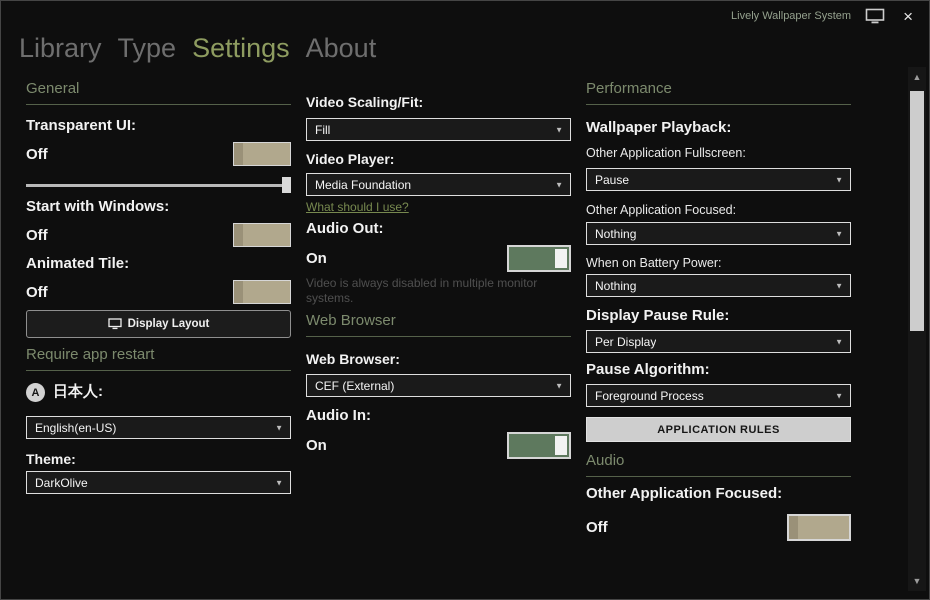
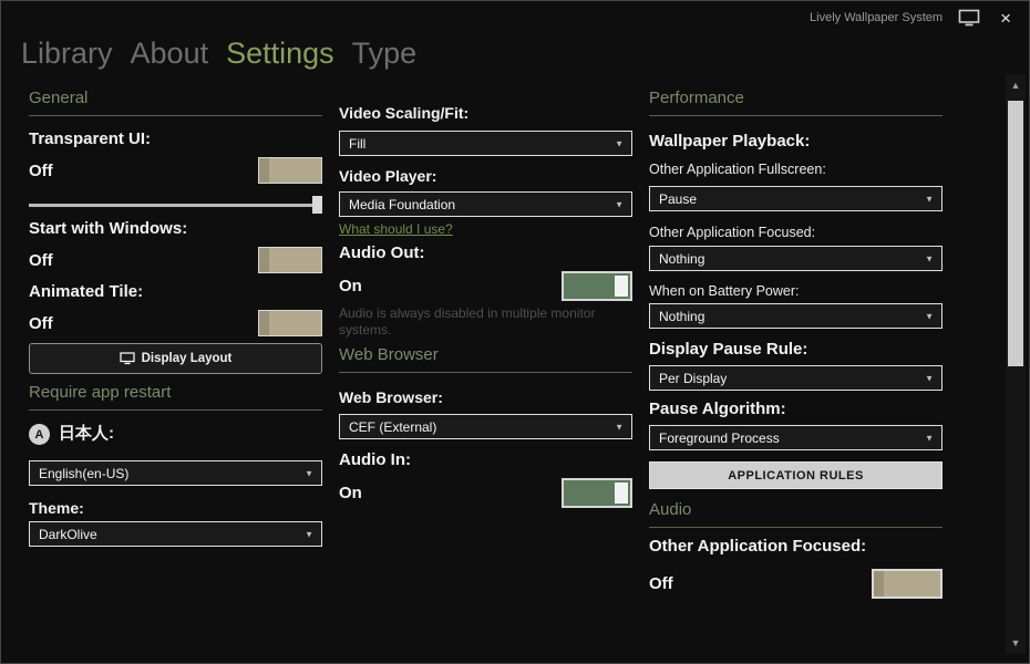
  Lively Wallpaper System
  ×
  Library
- Type
+ About
  Settings
- About
+ Type
  General
  Transparent UI:
  Off
  Start with Windows:
  Off
  Animated Tile:
  Off
  Display Layout
  Require app restart
  A
  日本人:
  English(en-US)
  ▼
  Theme:
  DarkOlive
  ▼
  Video Scaling/Fit:
  Fill
  ▼
  Video Player:
  Media Foundation
  ▼
  What should I use?
  Audio Out:
  On
- Video is always disabled in multiple monitor systems.
+ Audio is always disabled in multiple monitor systems.
  Web Browser
  Web Browser:
  CEF (External)
  ▼
  Audio In:
  On
  Performance
  Wallpaper Playback:
  Other Application Fullscreen:
  Pause
  ▼
  Other Application Focused:
  Nothing
  ▼
  When on Battery Power:
  Nothing
  ▼
  Display Pause Rule:
  Per Display
  ▼
  Pause Algorithm:
  Foreground Process
  ▼
  APPLICATION RULES
  Audio
  Other Application Focused:
  Off
  ▲
  ▼
